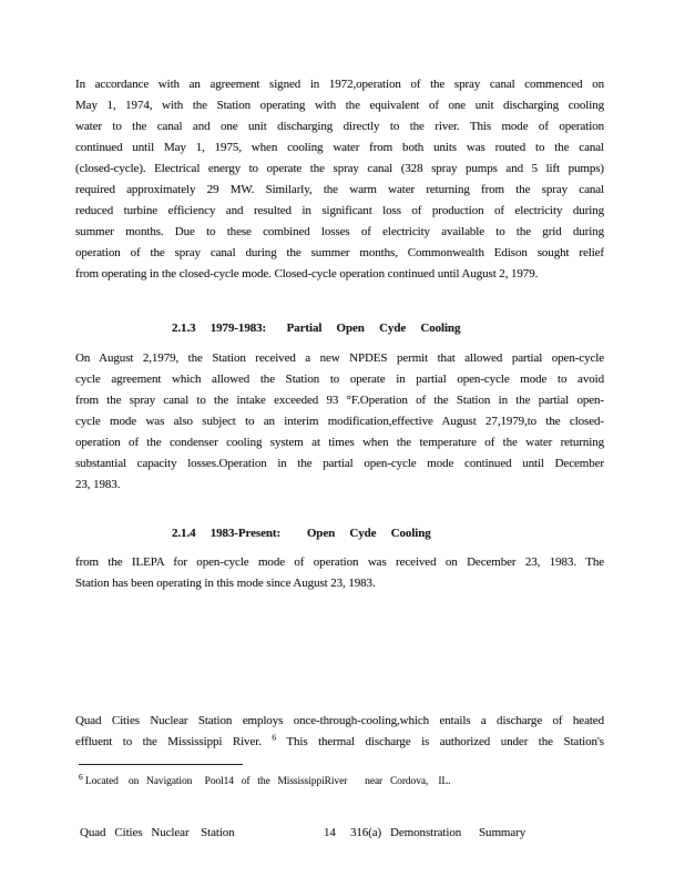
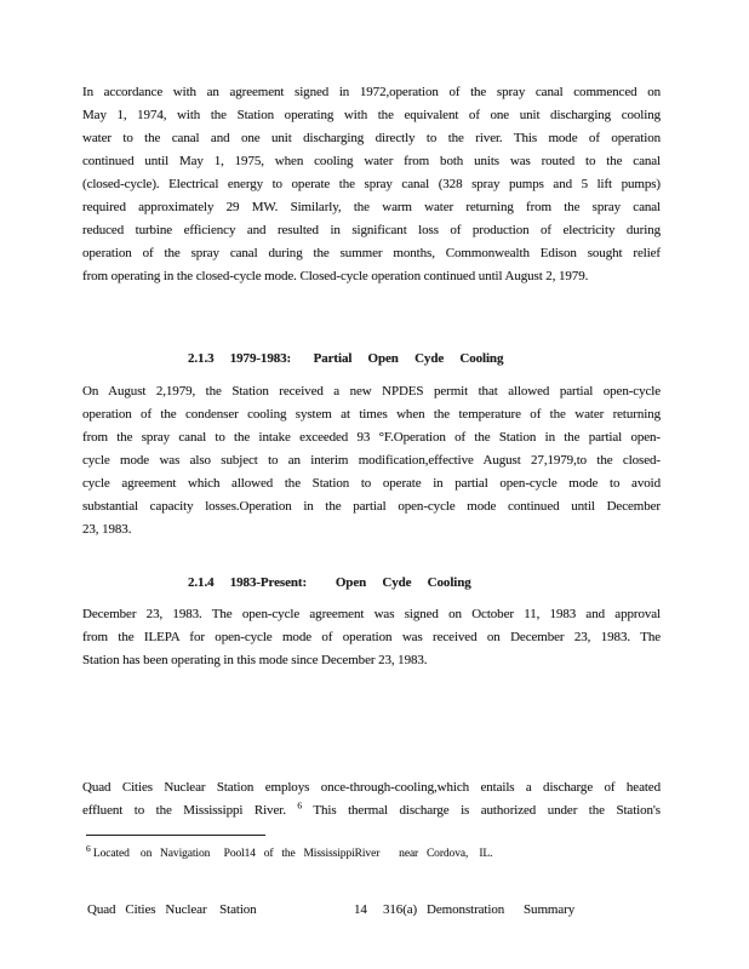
  In accordance with an agreement signed in 1972,operation of the spray canal commenced on
  May 1, 1974, with the Station operating with the equivalent of one unit discharging cooling
  water to the canal and one unit discharging directly to the river. This mode of operation
  continued until May 1, 1975, when cooling water from both units was routed to the canal
  (closed-cycle). Electrical energy to operate the spray canal (328 spray pumps and 5 lift pumps)
  required approximately 29 MW. Similarly, the warm water returning from the spray canal
  reduced turbine efficiency and resulted in significant loss of production of electricity during
- summer months. Due to these combined losses of electricity available to the grid during
  operation of the spray canal during the summer months, Commonwealth Edison sought relief
  from operating in the closed-cycle mode. Closed-cycle operation continued until August 2, 1979.
  2.1.3 1979-1983: Partial Open Cyde Cooling
  On August 2,1979, the Station received a new NPDES permit that allowed partial open-cycle
- cycle agreement which allowed the Station to operate in partial open-cycle mode to avoid
+ operation of the condenser cooling system at times when the temperature of the water returning
  from the spray canal to the intake exceeded 93 °F.Operation of the Station in the partial open-
  cycle mode was also subject to an interim modification,effective August 27,1979,to the closed-
- operation of the condenser cooling system at times when the temperature of the water returning
+ cycle agreement which allowed the Station to operate in partial open-cycle mode to avoid
  substantial capacity losses.Operation in the partial open-cycle mode continued until December
  23, 1983.
  2.1.4 1983-Present: Open Cyde Cooling
+ December 23, 1983. The open-cycle agreement was signed on October 11, 1983 and approval
  from the ILEPA for open-cycle mode of operation was received on December 23, 1983. The
- Station has been operating in this mode since August 23, 1983.
+ Station has been operating in this mode since December 23, 1983.
  Quad Cities Nuclear Station employs once-through-cooling,which entails a discharge of heated
  effluent to the Mississippi River. 6 This thermal discharge is authorized under the Station's
  6 Located on Navigation Pool14 of the MississippiRiver near Cordova, IL.
  Quad Cities Nuclear Station
  14
  316(a) Demonstration Summary
